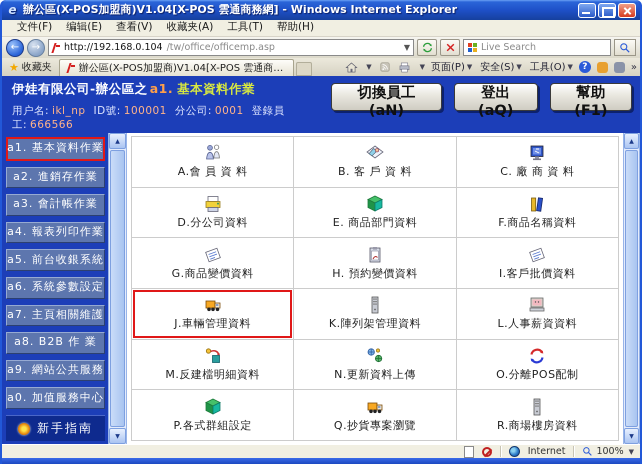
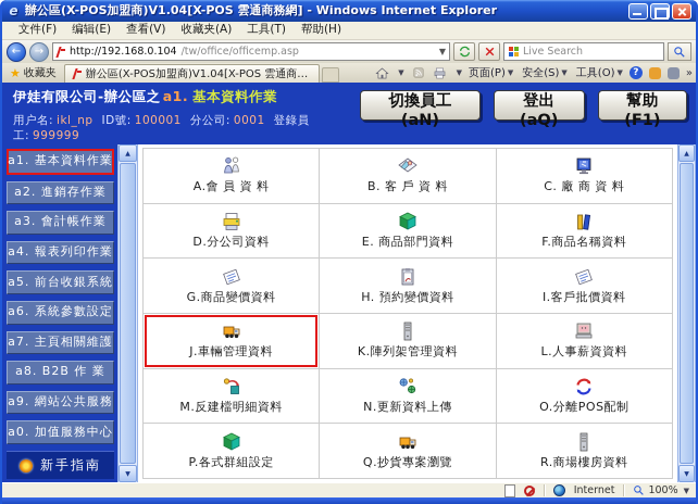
  e
  辦公區(X-POS加盟商)V1.04[X-POS 雲通商務網] - Windows Internet Explorer
  文件(F)
  编辑(E)
  查看(V)
  收藏夹(A)
  工具(T)
  帮助(H)
  ←
  →
  http://192.168.0.104
  /tw/office/officemp.asp
  ▼
  Live Search
  ★
  收藏夹
  辦公區(X-POS加盟商)V1.04[X-POS 雲通商務
  ▼
  ▼
  页面(P)
  ▼
  安全(S)
  ▼
  工具(O)
  ▼
  ?
  »
  伊娃有限公司-辦公區之 a1. 基本資料作業
- 用户名: ikl_np ID號: 100001 分公司: 0001 登錄員工: 666566
+ 用户名: ikl_np ID號: 100001 分公司: 0001 登錄員工: 999999
  切換員工(aN)
  登出(aQ)
  幫助(F1)
  a1. 基本資料作業
  a2. 進銷存作業
  a3. 會計帳作業
  a4. 報表列印作業
  a5. 前台收銀系統
  a6. 系統參數設定
  a7. 主頁相關維護
  a8. B2B 作 業
  a9. 網站公共服務
  a0. 加值服務中心
  新手指南
  A.會 員 資 料
  B. 客 戶 資 料
  C. 廠 商 資 料
  D.分公司資料
  E. 商品部門資料
  F.商品名稱資料
  G.商品變價資料
  H. 預約變價資料
  I.客戶批價資料
  J.車輛管理資料
  K.陣列架管理資料
  L.人事薪資資料
  M.反建檔明細資料
  N.更新資料上傳
  O.分離POS配制
  P.各式群組設定
  Q.抄貨專案瀏覽
  R.商場樓房資料
  Internet
  100%
  ▼
